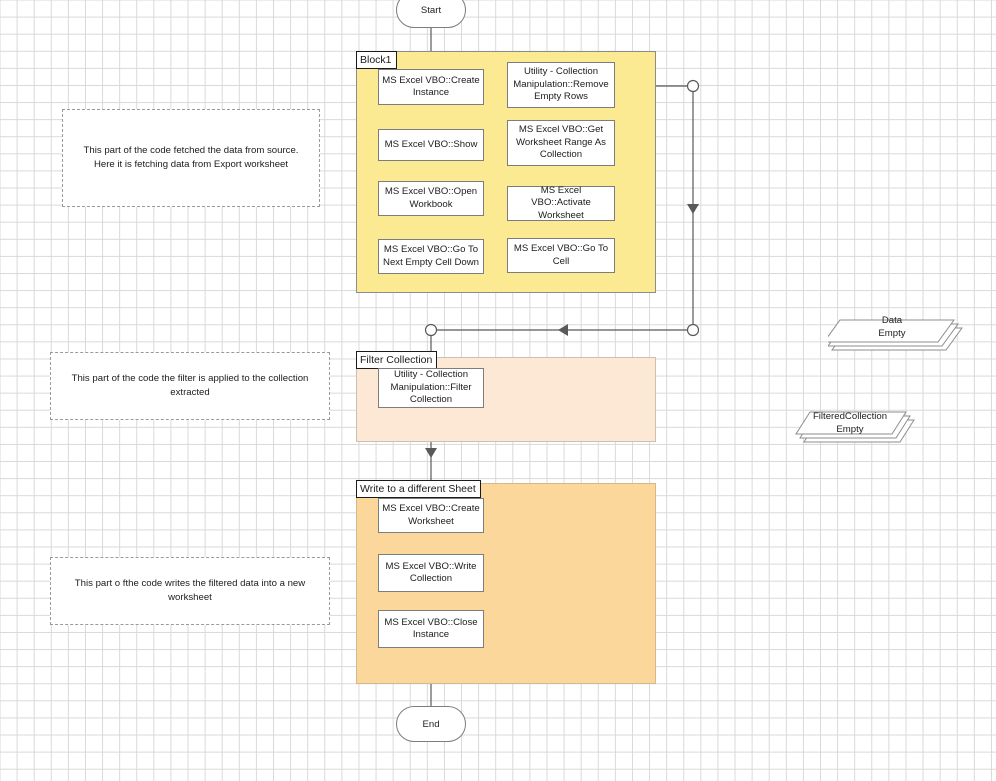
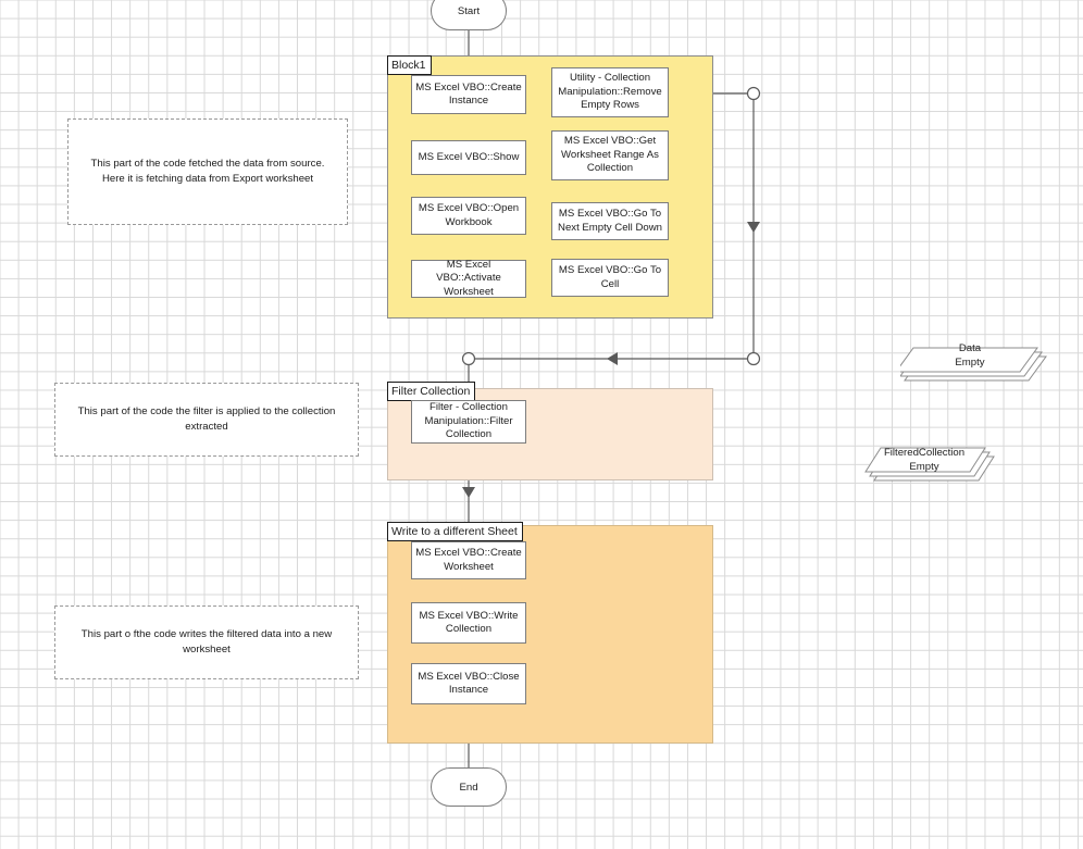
  Block1
  Filter Collection
  Write to a different Sheet
  Start
  End
  MS Excel VBO::Create Instance
  MS Excel VBO::Show
  MS Excel VBO::Open Workbook
- MS Excel VBO::Go To Next Empty Cell Down
+ MS Excel VBO::Activate Worksheet
  MS Excel VBO::Go To Cell
- MS Excel VBO::Activate Worksheet
+ MS Excel VBO::Go To Next Empty Cell Down
  MS Excel VBO::Get Worksheet Range As Collection
  Utility - Collection Manipulation::Remove Empty Rows
- Utility - Collection Manipulation::Filter Collection
+ Filter - Collection Manipulation::Filter Collection
  MS Excel VBO::Create Worksheet
  MS Excel VBO::Write Collection
  MS Excel VBO::Close Instance
  This part of the code fetched the data from source. Here it is fetching data from Export worksheet
  This part of the code the filter is applied to the collection extracted
  This part o fthe code writes the filtered data into a new worksheet
  Data
  Empty
  FilteredCollection
  Empty
